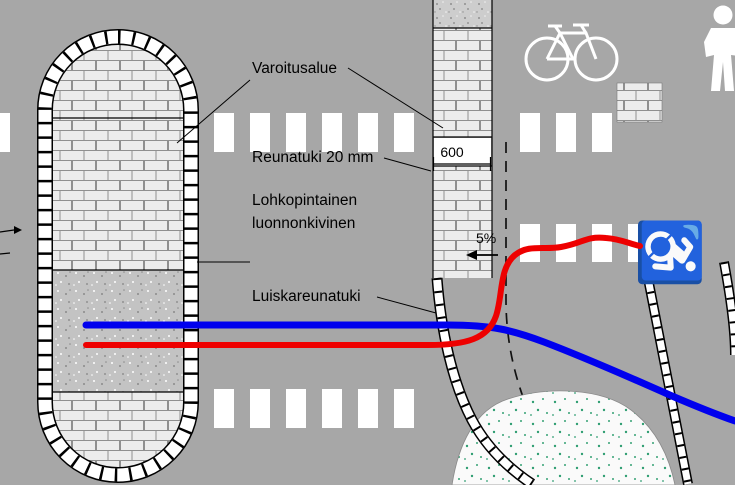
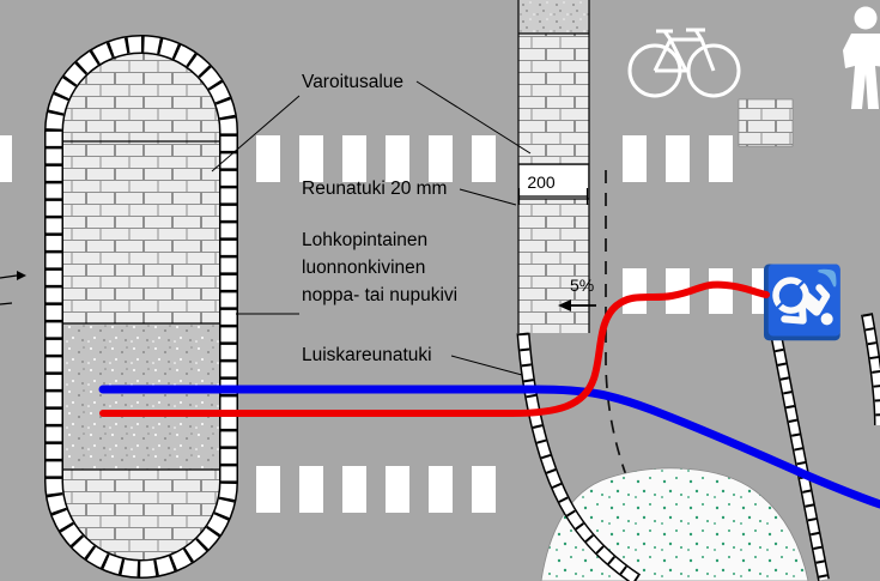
- 600
+ 200
  5%
  Varoitusalue
  Reunatuki 20 mm
  Lohkopintainen
  luonnonkivinen
+ noppa- tai nupukivi
  Luiskareunatuki
